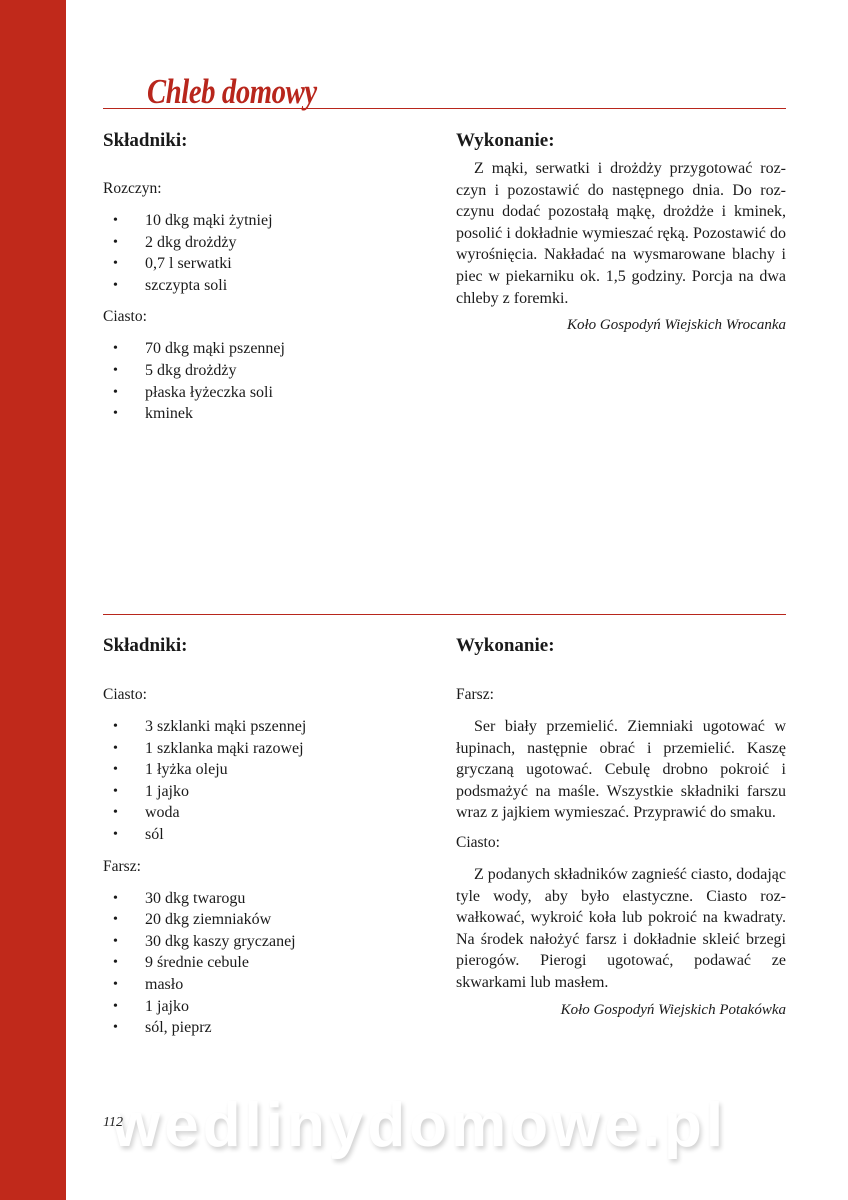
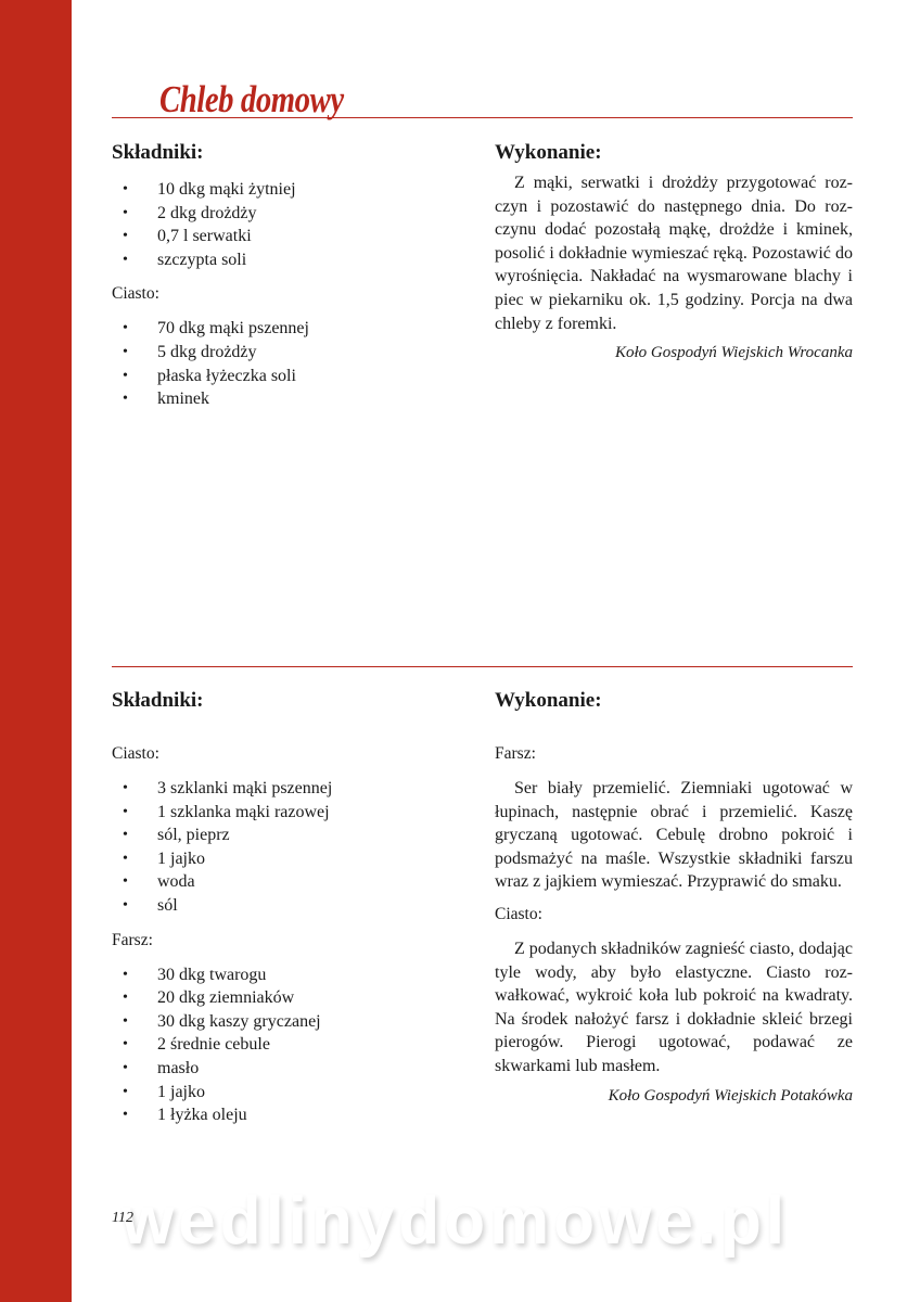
  Chleb domowy
  Składniki:
- Rozczyn:
  •
  10 dkg mąki żytniej
  •
  2 dkg drożdży
  •
  0,7 l serwatki
  •
  szczypta soli
  Ciasto:
  •
  70 dkg mąki pszennej
  •
  5 dkg drożdży
  •
  płaska łyżeczka soli
  •
  kminek
  Wykonanie:
  Z mąki, serwatki i drożdży przygotować roz­czyn i pozostawić do następnego dnia. Do roz­czynu dodać pozostałą mąkę, drożdże i kminek, posolić i dokładnie wymieszać ręką. Pozostawić do wyrośnięcia. Nakładać na wysmarowane blachy i piec w piekarniku ok. 1,5 godziny. Por­cja na dwa chleby z foremki.
  Koło Gospodyń Wiejskich Wrocanka
  Składniki:
  Ciasto:
  •
  3 szklanki mąki pszennej
  •
  1 szklanka mąki razowej
  •
- 1 łyżka oleju
+ sól, pieprz
  •
  1 jajko
  •
  woda
  •
  sól
  Farsz:
  •
  30 dkg twarogu
  •
  20 dkg ziemniaków
  •
  30 dkg kaszy gryczanej
  •
- 9 średnie cebule
+ 2 średnie cebule
  •
  masło
  •
  1 jajko
  •
- sól, pieprz
+ 1 łyżka oleju
  Wykonanie:
  Farsz:
  Ser biały przemielić. Ziemniaki ugotować w łupinach, następnie obrać i przemielić. Ka­szę gryczaną ugotować. Cebulę drobno pokro­ić i podsmażyć na maśle. Wszystkie składniki farszu wraz z jajkiem wymieszać. Przyprawić do smaku.
  Ciasto:
  Z podanych składników zagnieść ciasto, do­dając tyle wody, aby było elastyczne. Ciasto roz­wałkować, wykroić koła lub pokroić na kwadraty. Na środek nałożyć farsz i dokładnie skleić brzegi pierogów. Pierogi ugotować, podawać ze skwarkami lub masłem.
  Koło Gospodyń Wiejskich Potakówka
  wedlinydomowe.pl
  112
